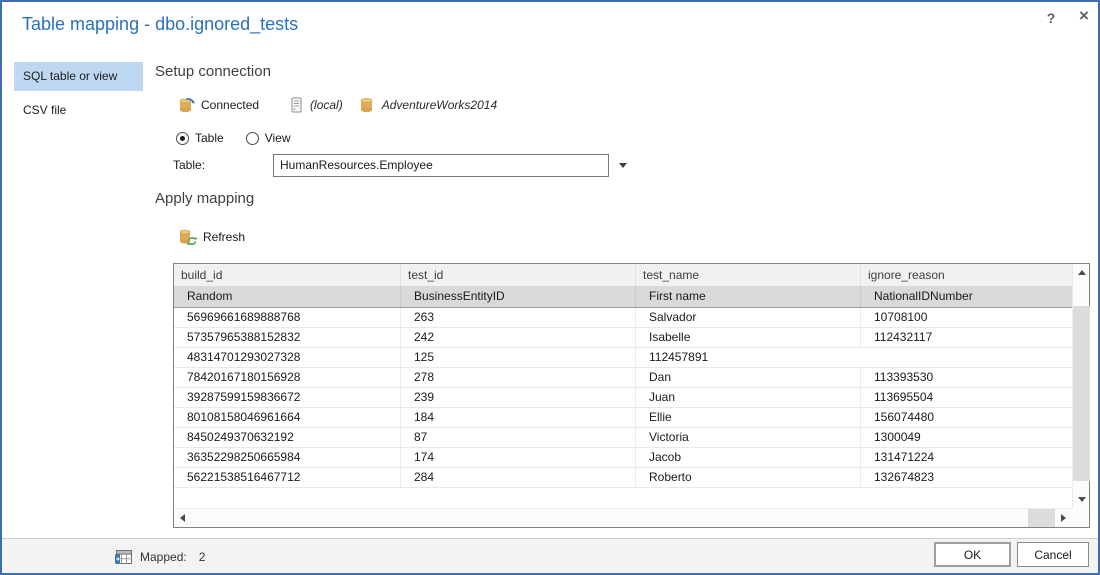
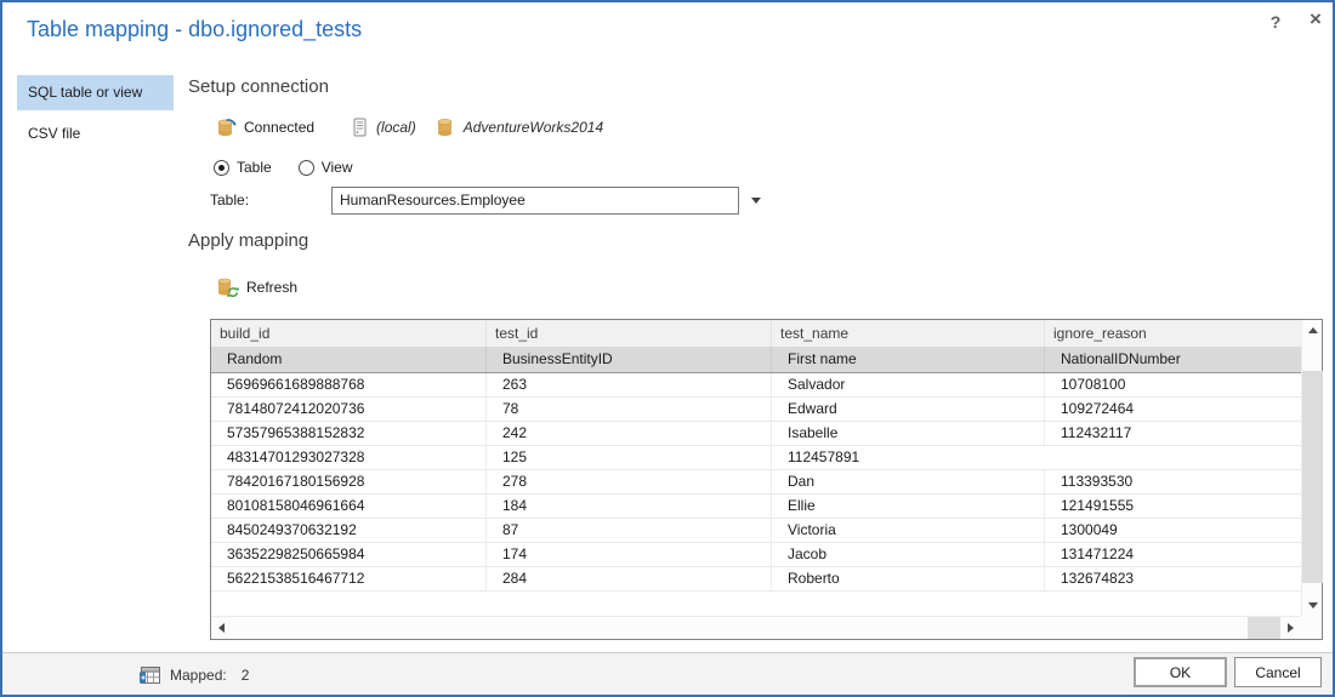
  Table mapping - dbo.ignored_tests
  ?
  ×
  SQL table or view
  CSV file
  Setup connection
  Connected
  (local)
  AdventureWorks2014
  Table
  View
  Table:
  HumanResources.Employee
  Apply mapping
  Refresh
  build_id
  test_id
  test_name
  ignore_reason
  Random
  BusinessEntityID
  First name
  NationalIDNumber
  56969661689888768
  263
  Salvador
  10708100
+ 78148072412020736
+ 78
+ Edward
+ 109272464
  57357965388152832
  242
  Isabelle
  112432117
  48314701293027328
  125
  112457891
  78420167180156928
  278
  Dan
  113393530
- 39287599159836672
- 239
- Juan
- 113695504
  80108158046961664
  184
  Ellie
- 156074480
+ 121491555
  8450249370632192
  87
  Victoria
  1300049
  36352298250665984
  174
  Jacob
  131471224
  56221538516467712
  284
  Roberto
  132674823
  Mapped:
  2
  OK
  Cancel
